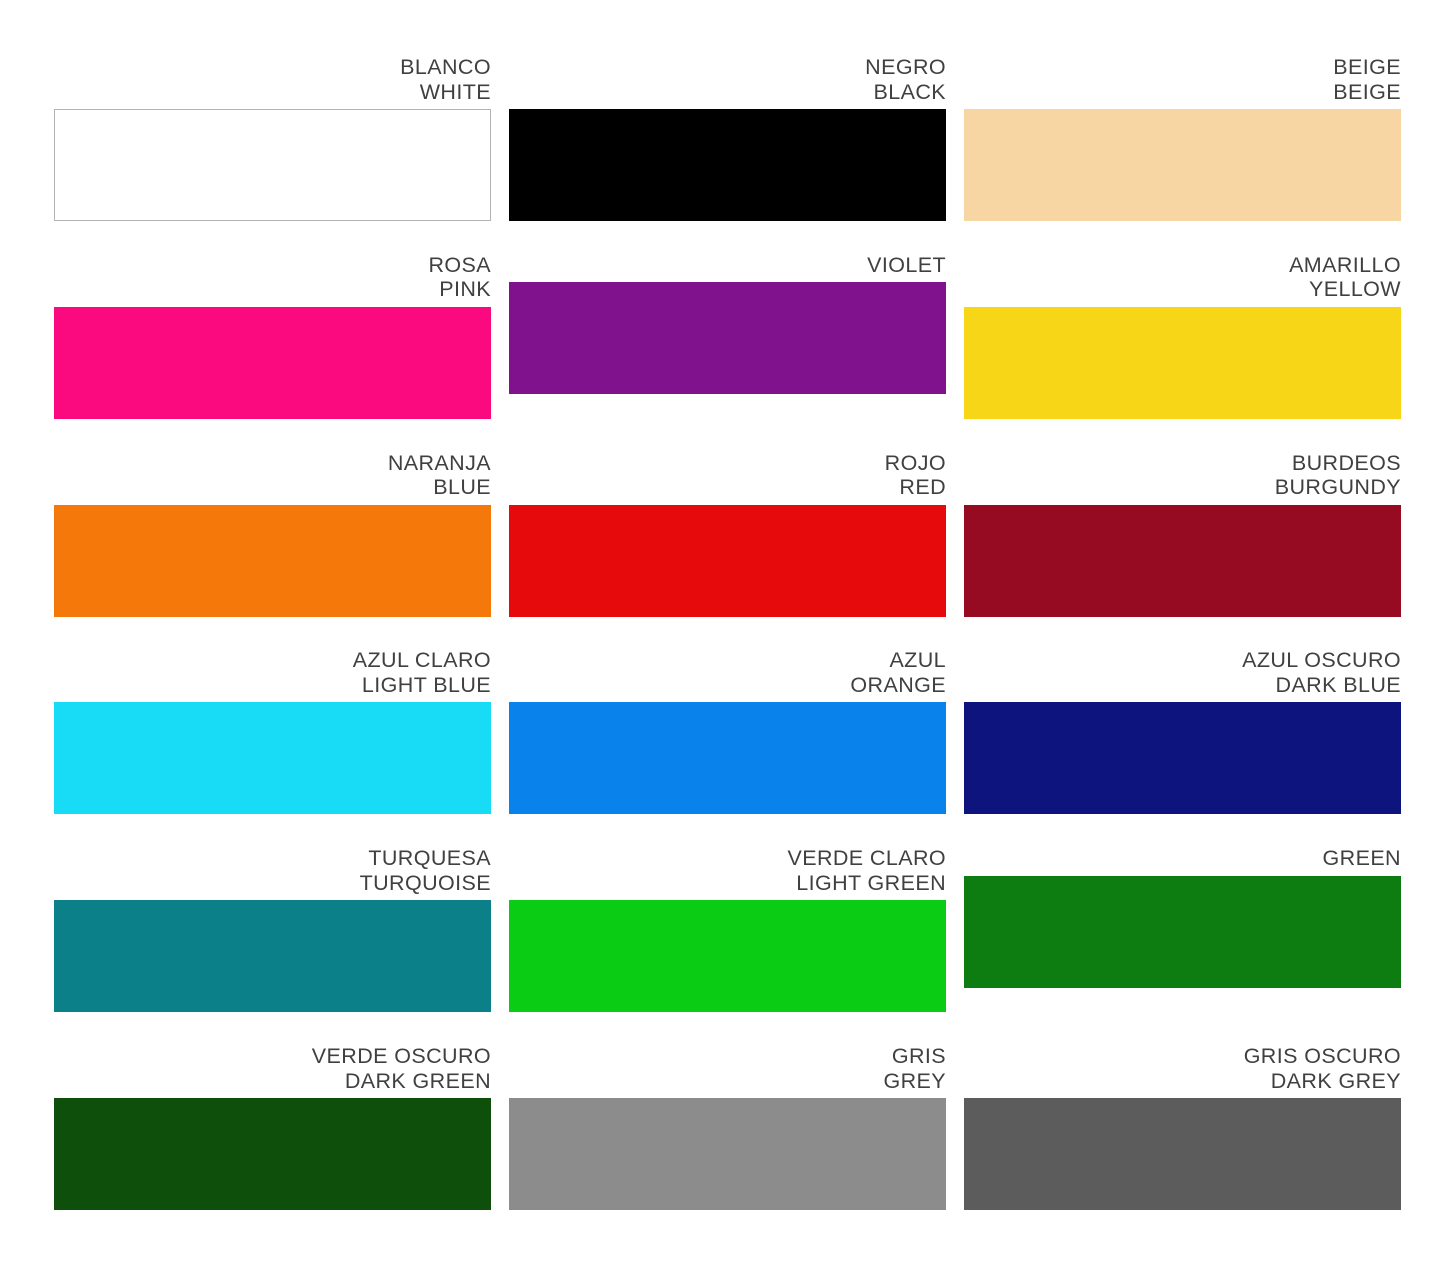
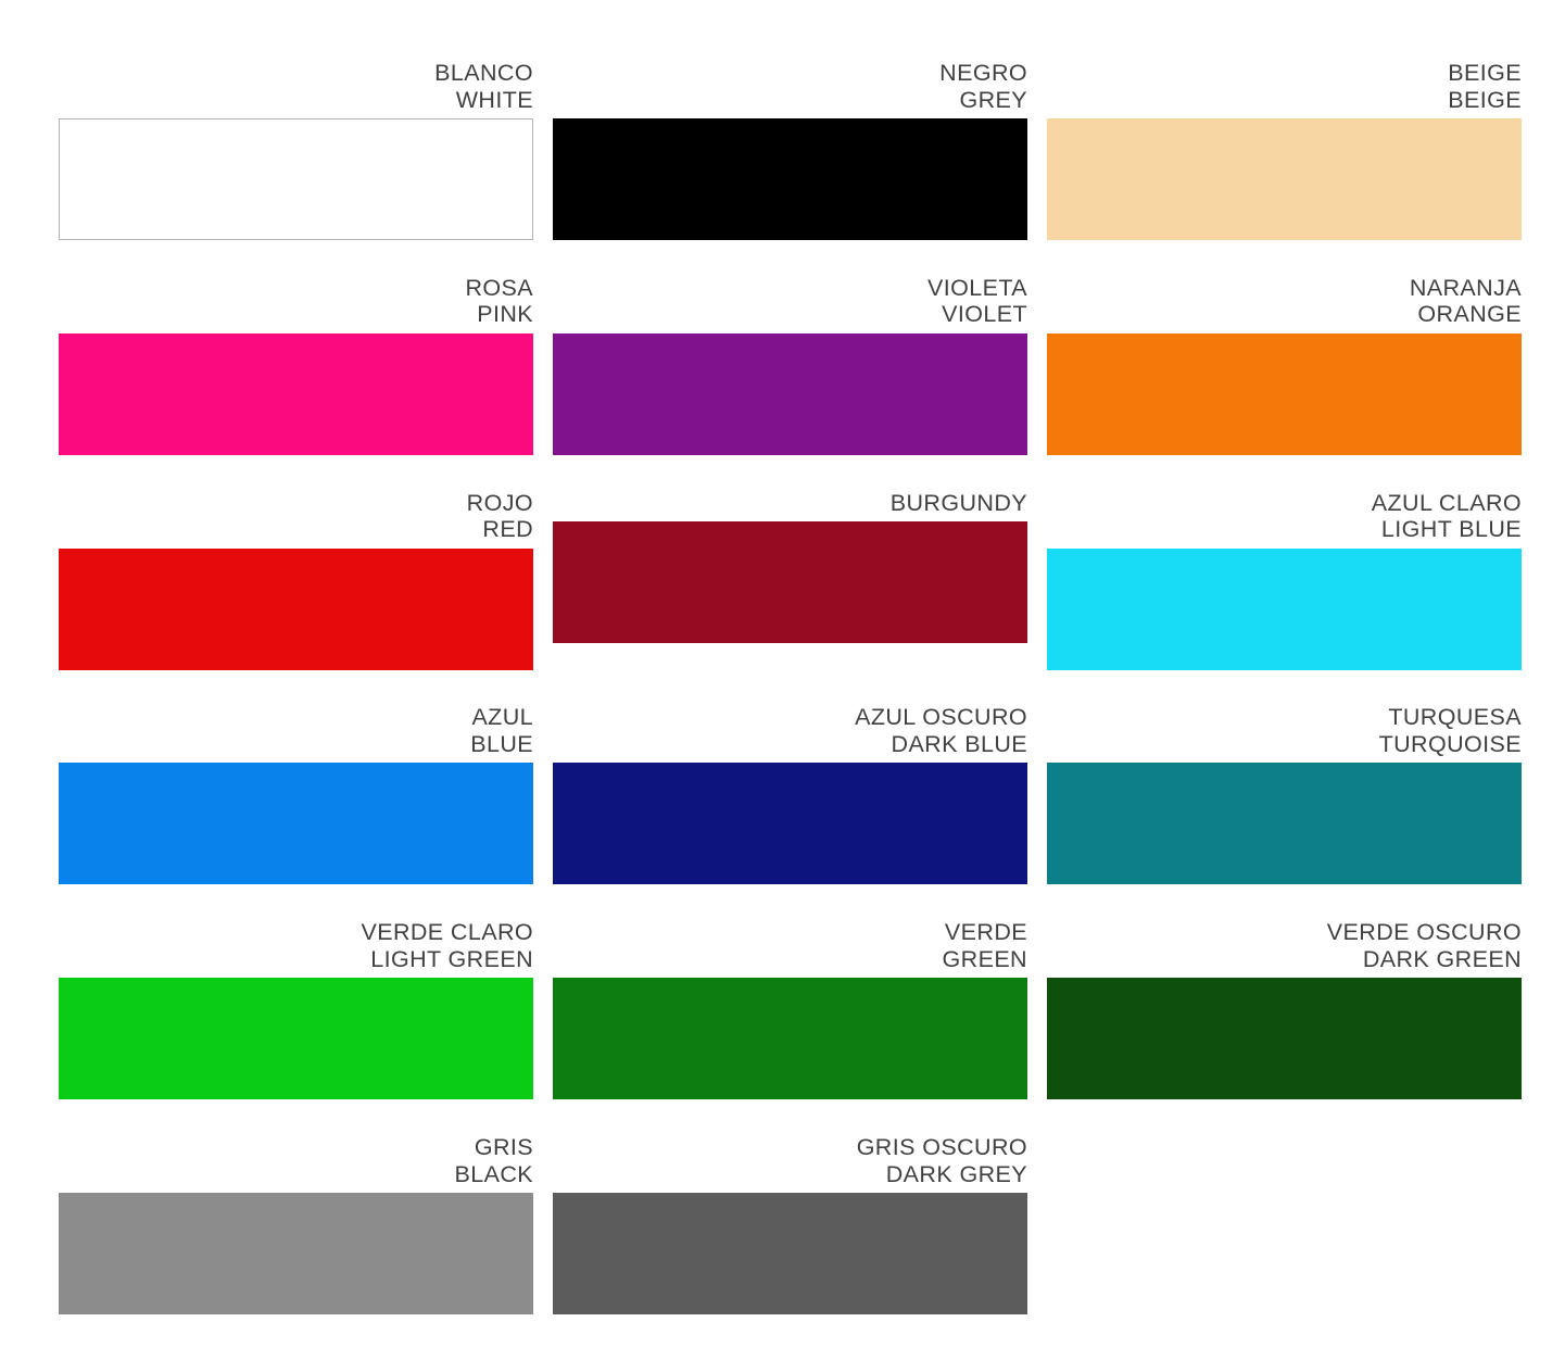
  BLANCO
  WHITE
  NEGRO
- BLACK
+ GREY
  BEIGE
  BEIGE
  ROSA
  PINK
+ VIOLETA
  VIOLET
- AMARILLO
- YELLOW
  NARANJA
- BLUE
+ ORANGE
  ROJO
  RED
- BURDEOS
  BURGUNDY
  AZUL CLARO
  LIGHT BLUE
  AZUL
- ORANGE
+ BLUE
  AZUL OSCURO
  DARK BLUE
  TURQUESA
  TURQUOISE
  VERDE CLARO
  LIGHT GREEN
+ VERDE
  GREEN
  VERDE OSCURO
  DARK GREEN
  GRIS
- GREY
+ BLACK
  GRIS OSCURO
  DARK GREY
